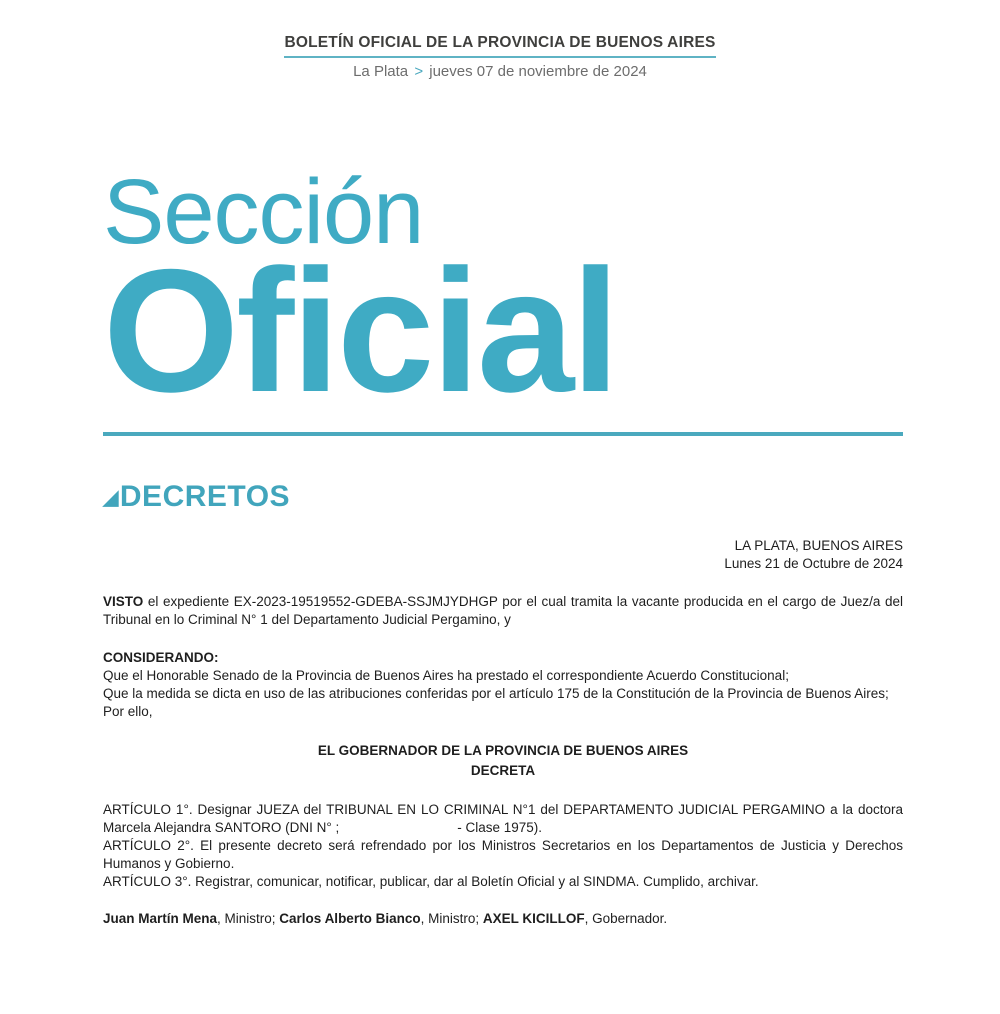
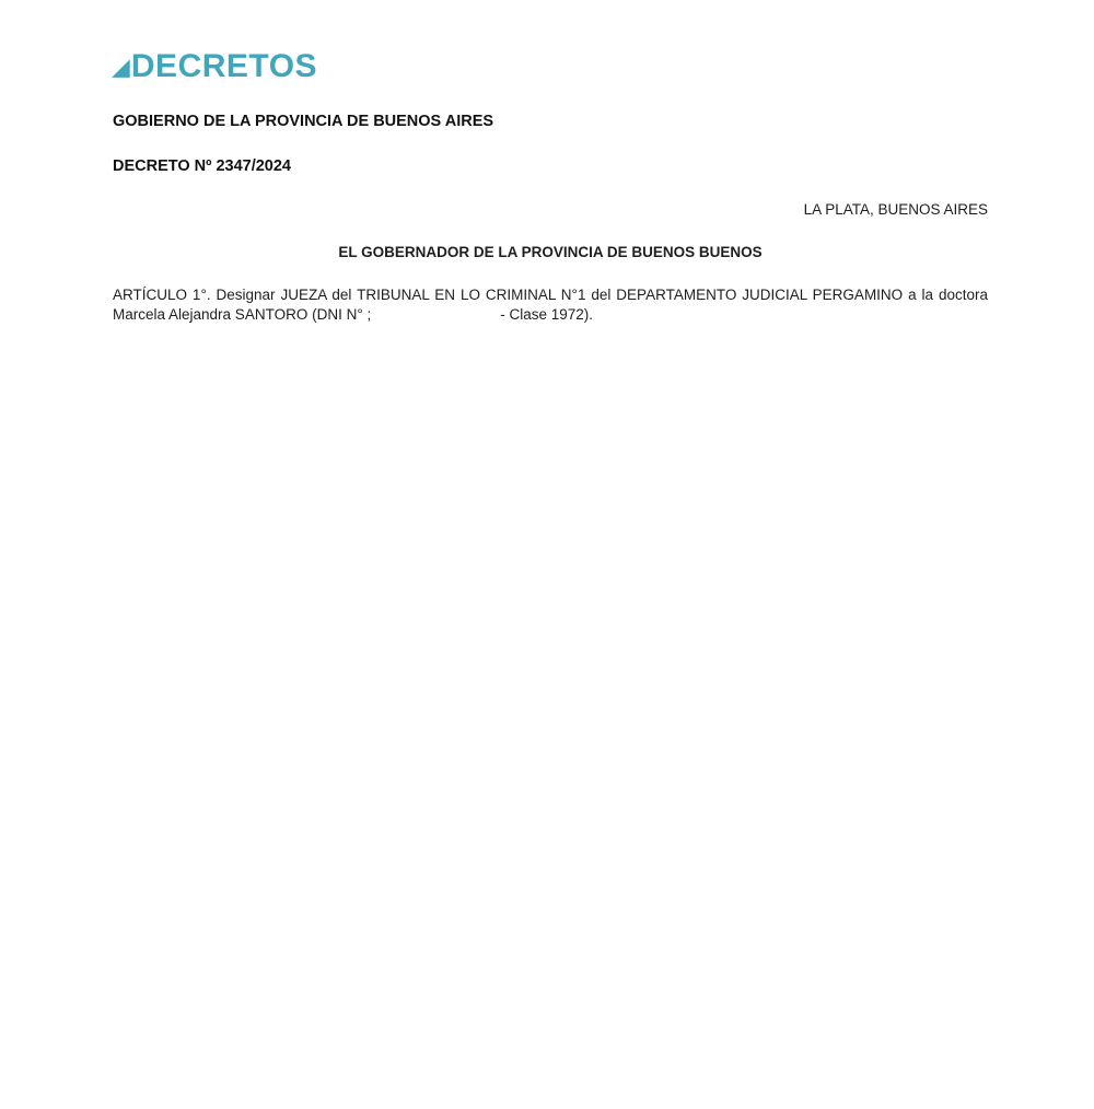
- BOLETÍN OFICIAL DE LA PROVINCIA DE BUENOS AIRES
- La Plata > jueves 07 de noviembre de 2024
- Sección
- Oficial
  ◢DECRETOS
+ GOBIERNO DE LA PROVINCIA DE BUENOS AIRES
+ DECRETO Nº 2347/2024
  LA PLATA, BUENOS AIRES
- Lunes 21 de Octubre de 2024
- VISTO el expediente EX-2023-19519552-GDEBA-SSJMJYDHGP por el cual tramita la vacante producida en el cargo de Juez/a del Tribunal en lo Criminal N° 1 del Departamento Judicial Pergamino, y
- CONSIDERANDO:
- Que el Honorable Senado de la Provincia de Buenos Aires ha prestado el correspondiente Acuerdo Constitucional;
- Que la medida se dicta en uso de las atribuciones conferidas por el artículo 175 de la Constitución de la Provincia de Buenos Aires;
- Por ello,
- EL GOBERNADOR DE LA PROVINCIA DE BUENOS AIRES
+ EL GOBERNADOR DE LA PROVINCIA DE BUENOS BUENOS
- DECRETA
- ARTÍCULO 1°. Designar JUEZA del TRIBUNAL EN LO CRIMINAL N°1 del DEPARTAMENTO JUDICIAL PERGAMINO a la doctora Marcela Alejandra SANTORO (DNI N° ; - Clase 1975).
+ ARTÍCULO 1°. Designar JUEZA del TRIBUNAL EN LO CRIMINAL N°1 del DEPARTAMENTO JUDICIAL PERGAMINO a la doctora Marcela Alejandra SANTORO (DNI N° ; - Clase 1972).
- ARTÍCULO 2°. El presente decreto será refrendado por los Ministros Secretarios en los Departamentos de Justicia y Derechos Humanos y Gobierno.
- ARTÍCULO 3°. Registrar, comunicar, notificar, publicar, dar al Boletín Oficial y al SINDMA. Cumplido, archivar.
- Juan Martín Mena, Ministro; Carlos Alberto Bianco, Ministro; AXEL KICILLOF, Gobernador.
